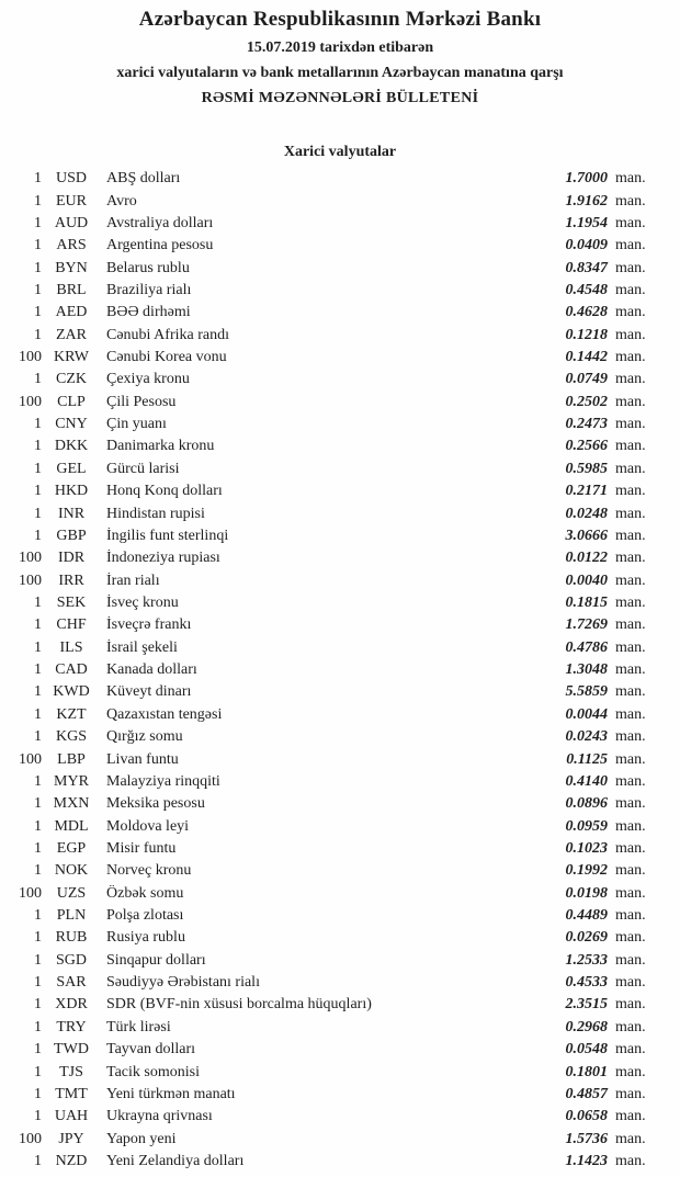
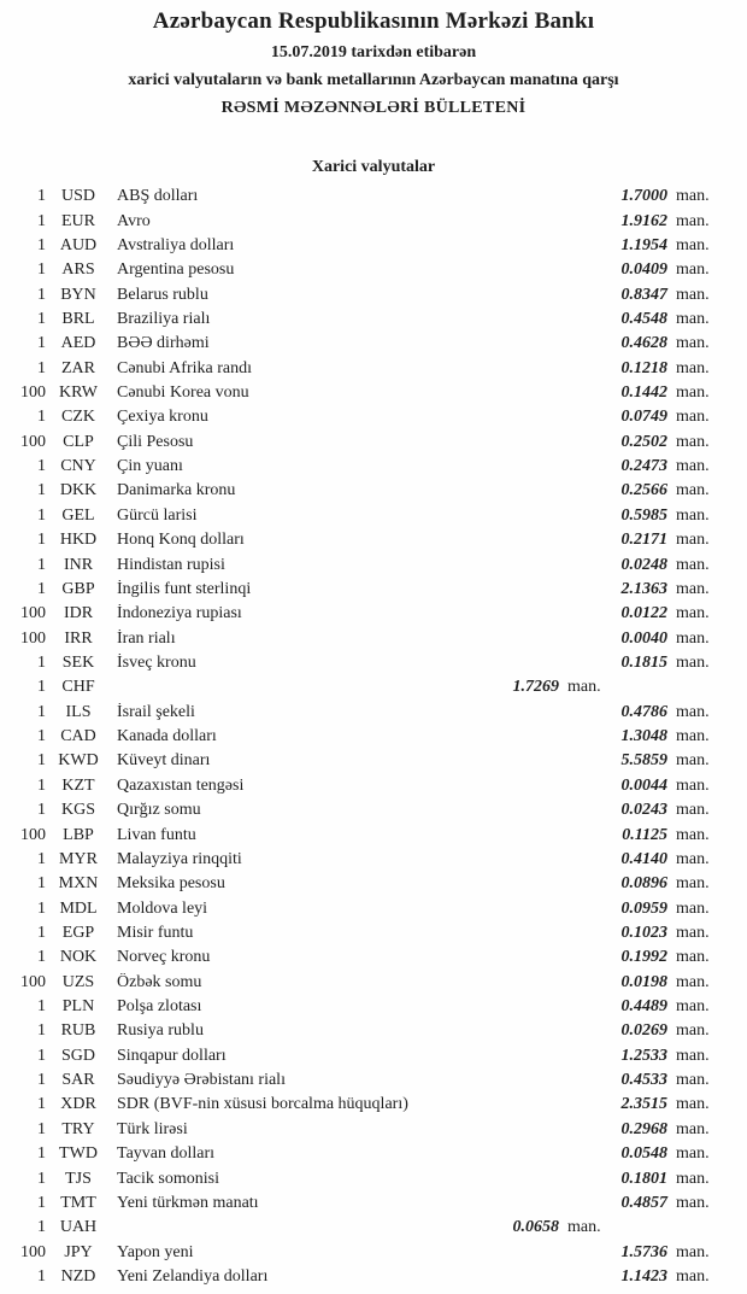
  Azərbaycan Respublikasının Mərkəzi Bankı
  15.07.2019 tarixdən etibarən
  xarici valyutaların və bank metallarının Azərbaycan manatına qarşı
  RƏSMİ MƏZƏNNƏLƏRİ BÜLLETENİ
  Xarici valyutalar
  1
  USD
  ABŞ dolları
  1.7000
  man.
  1
  EUR
  Avro
  1.9162
  man.
  1
  AUD
  Avstraliya dolları
  1.1954
  man.
  1
  ARS
  Argentina pesosu
  0.0409
  man.
  1
  BYN
  Belarus rublu
  0.8347
  man.
  1
  BRL
  Braziliya rialı
  0.4548
  man.
  1
  AED
  BƏƏ dirhəmi
  0.4628
  man.
  1
  ZAR
  Cənubi Afrika randı
  0.1218
  man.
  100
  KRW
  Cənubi Korea vonu
  0.1442
  man.
  1
  CZK
  Çexiya kronu
  0.0749
  man.
  100
  CLP
  Çili Pesosu
  0.2502
  man.
  1
  CNY
  Çin yuanı
  0.2473
  man.
  1
  DKK
  Danimarka kronu
  0.2566
  man.
  1
  GEL
  Gürcü larisi
  0.5985
  man.
  1
  HKD
  Honq Konq dolları
  0.2171
  man.
  1
  INR
  Hindistan rupisi
  0.0248
  man.
  1
  GBP
  İngilis funt sterlinqi
- 3.0666
+ 2.1363
  man.
  100
  IDR
  İndoneziya rupiası
  0.0122
  man.
  100
  IRR
  İran rialı
  0.0040
  man.
  1
  SEK
  İsveç kronu
  0.1815
  man.
  1
  CHF
- İsveçrə frankı
  1.7269
  man.
  1
  ILS
  İsrail şekeli
  0.4786
  man.
  1
  CAD
  Kanada dolları
  1.3048
  man.
  1
  KWD
  Küveyt dinarı
  5.5859
  man.
  1
  KZT
  Qazaxıstan tengəsi
  0.0044
  man.
  1
  KGS
  Qırğız somu
  0.0243
  man.
  100
  LBP
  Livan funtu
  0.1125
  man.
  1
  MYR
  Malayziya rinqqiti
  0.4140
  man.
  1
  MXN
  Meksika pesosu
  0.0896
  man.
  1
  MDL
  Moldova leyi
  0.0959
  man.
  1
  EGP
  Misir funtu
  0.1023
  man.
  1
  NOK
  Norveç kronu
  0.1992
  man.
  100
  UZS
  Özbək somu
  0.0198
  man.
  1
  PLN
  Polşa zlotası
  0.4489
  man.
  1
  RUB
  Rusiya rublu
  0.0269
  man.
  1
  SGD
  Sinqapur dolları
  1.2533
  man.
  1
  SAR
  Səudiyyə Ərəbistanı rialı
  0.4533
  man.
  1
  XDR
  SDR (BVF-nin xüsusi borcalma hüquqları)
  2.3515
  man.
  1
  TRY
  Türk lirəsi
  0.2968
  man.
  1
  TWD
  Tayvan dolları
  0.0548
  man.
  1
  TJS
  Tacik somonisi
  0.1801
  man.
  1
  TMT
  Yeni türkmən manatı
  0.4857
  man.
  1
  UAH
- Ukrayna qrivnası
  0.0658
  man.
  100
  JPY
  Yapon yeni
  1.5736
  man.
  1
  NZD
  Yeni Zelandiya dolları
  1.1423
  man.
